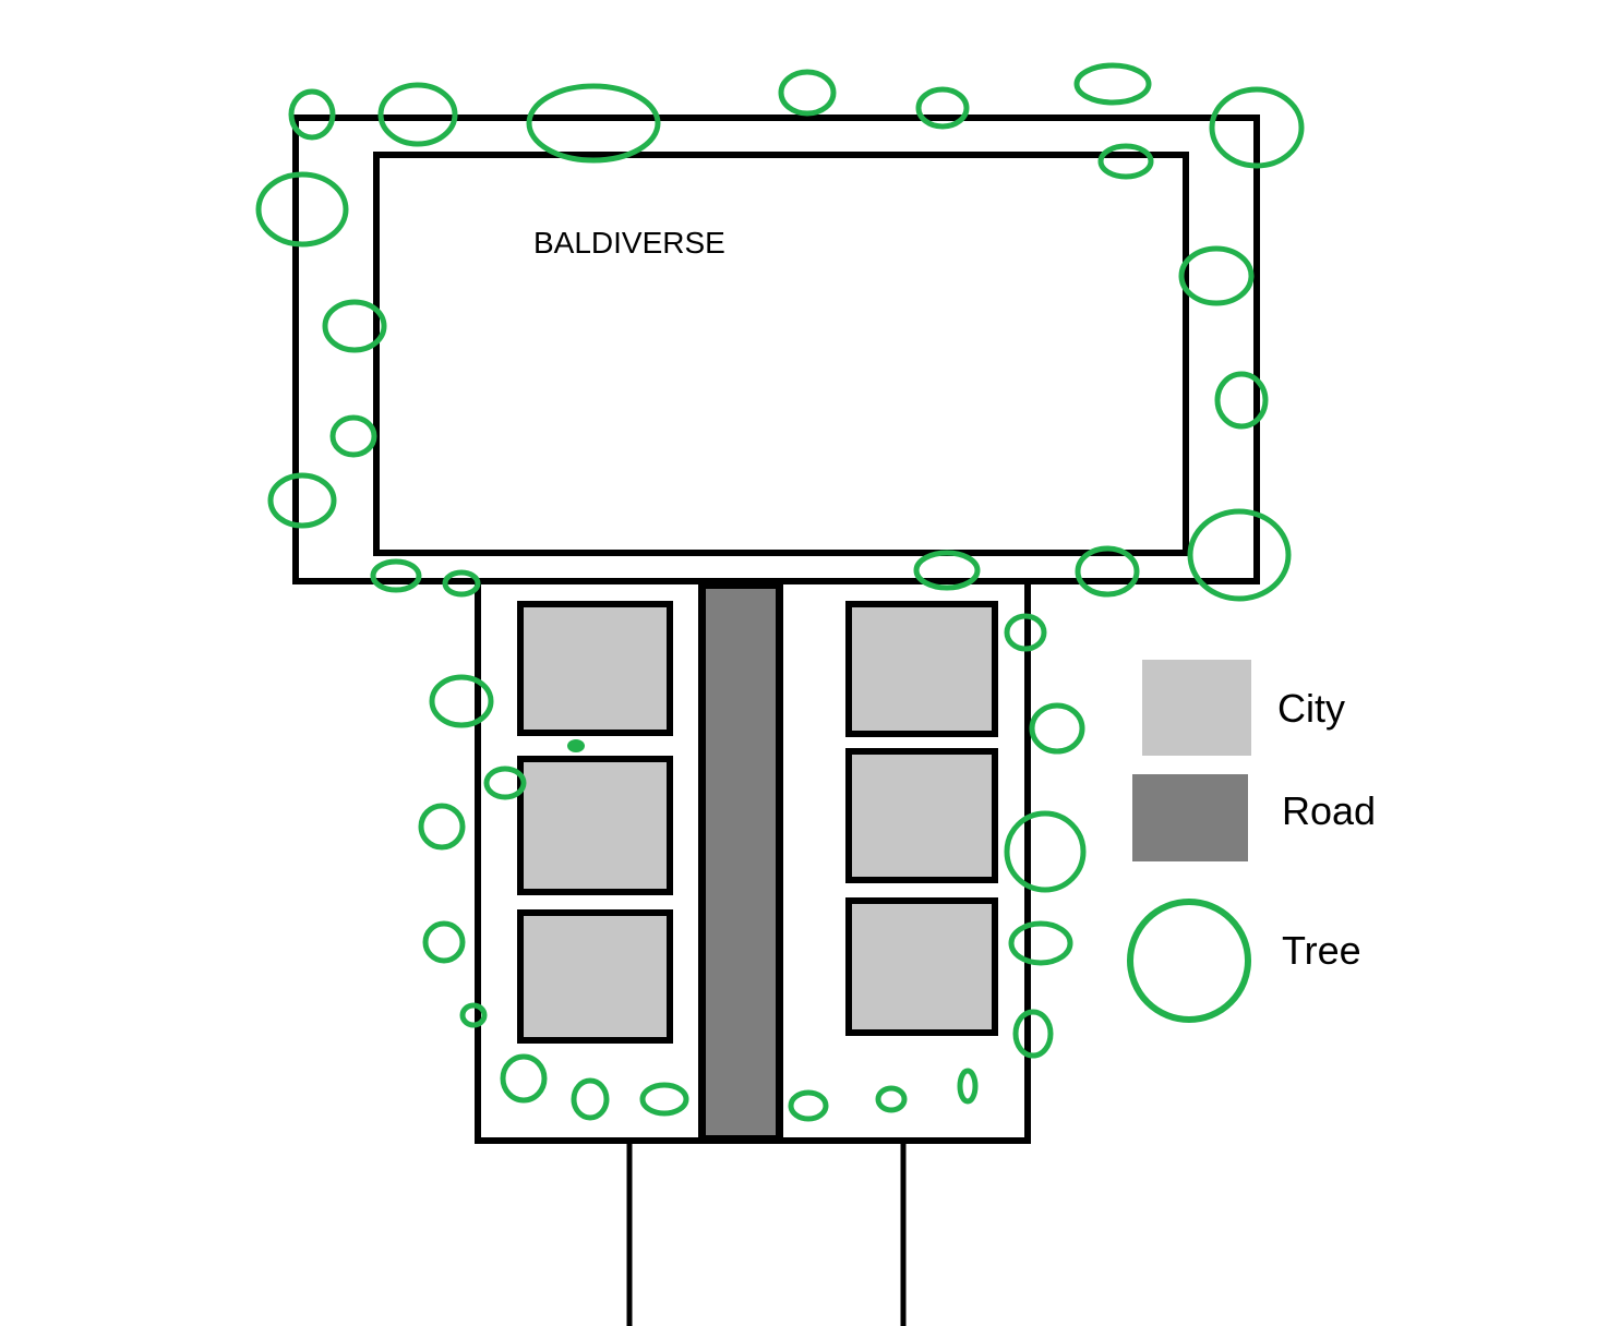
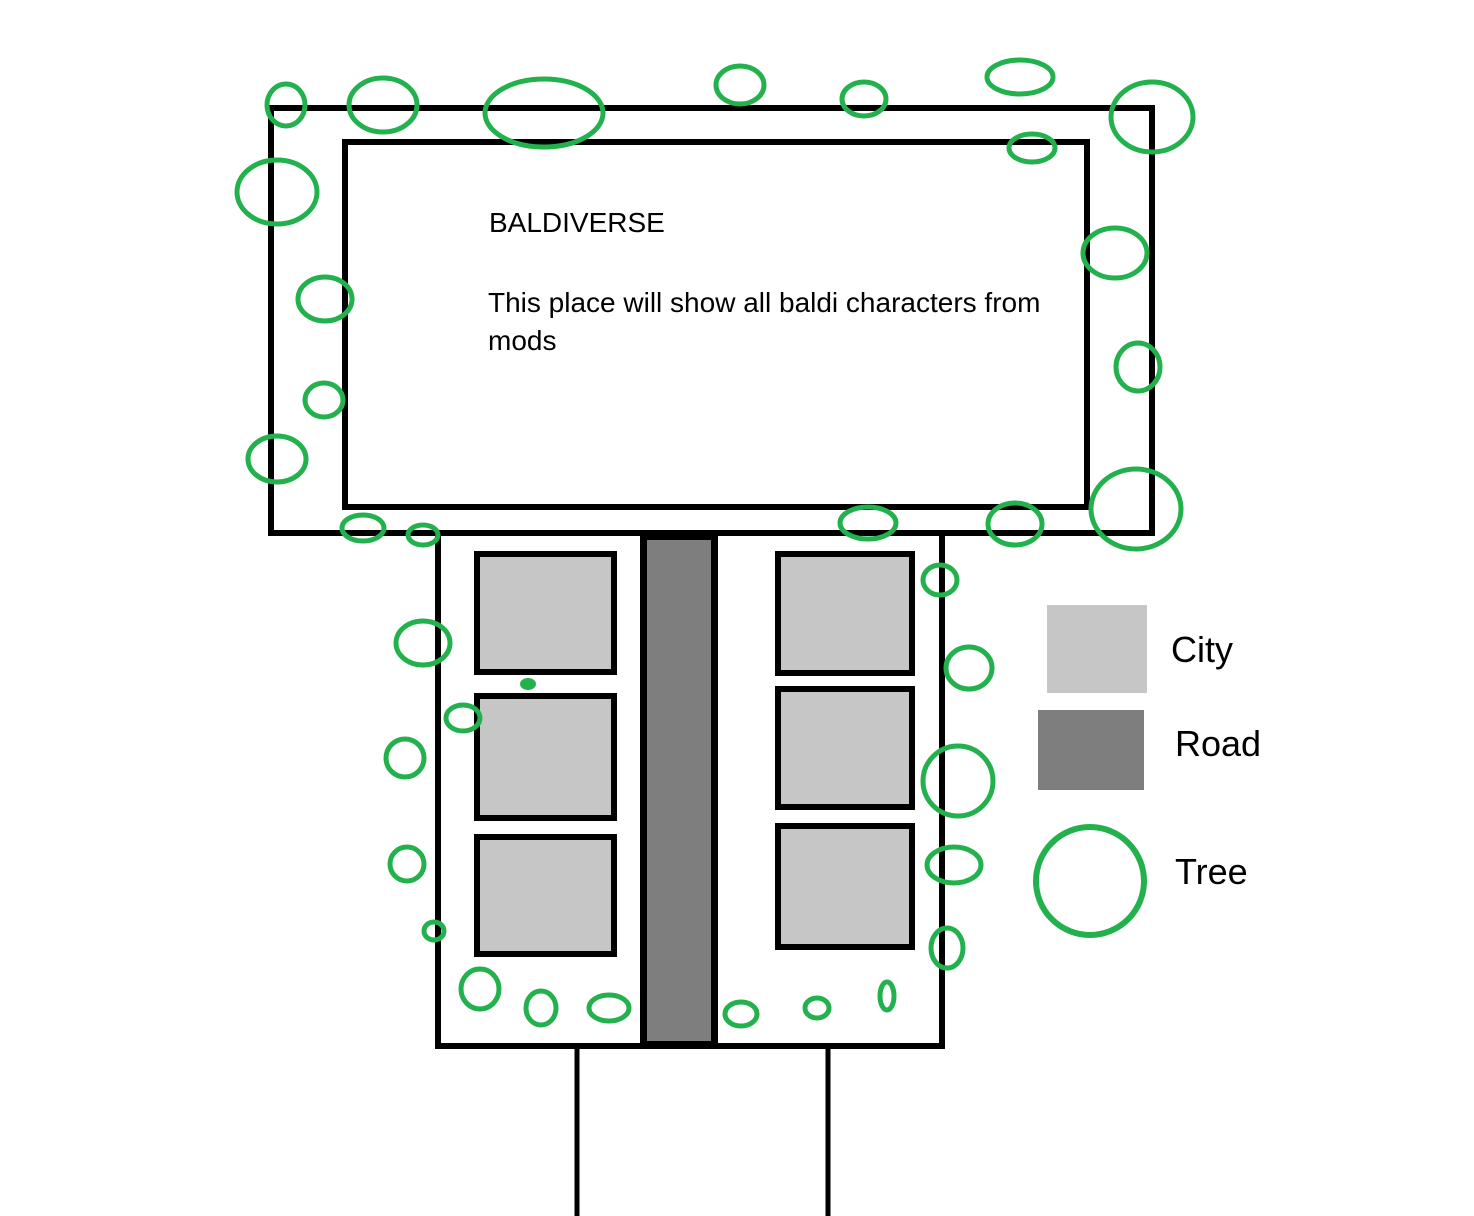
  BALDIVERSE
+ This place will show all baldi characters from
+ mods
  City
  Road
  Tree
